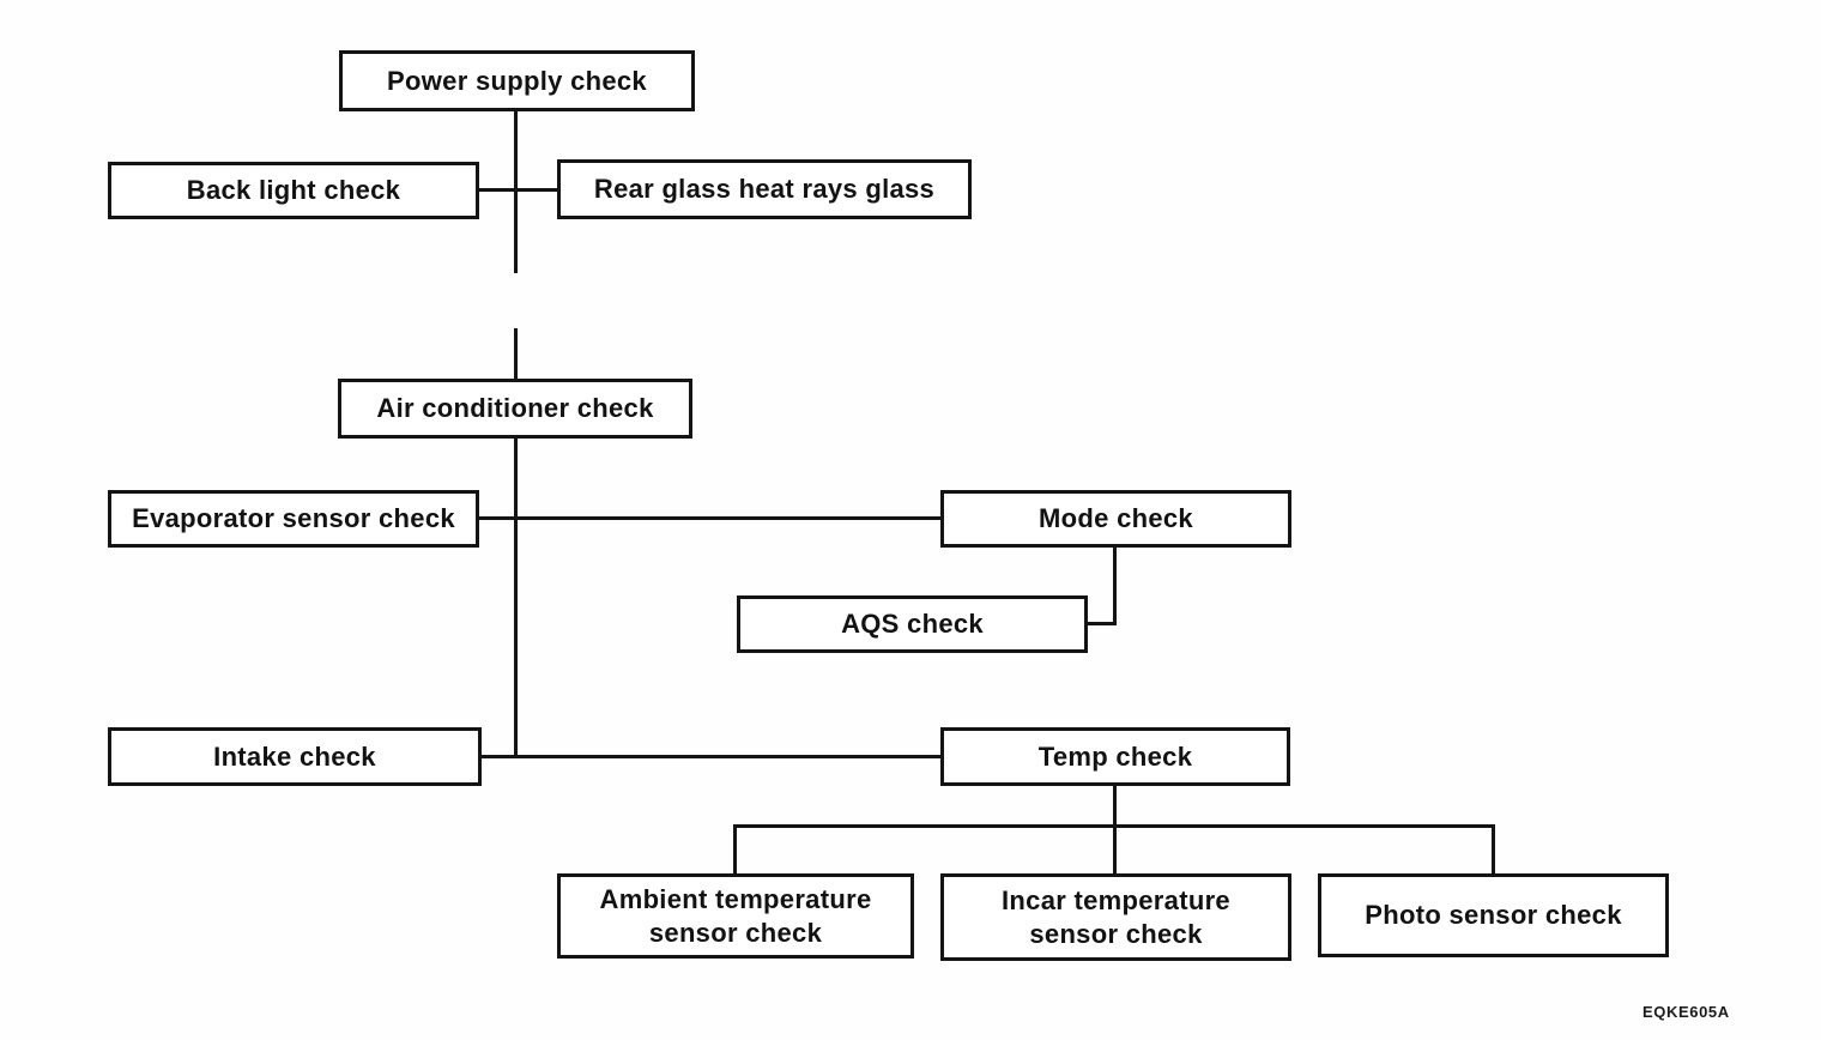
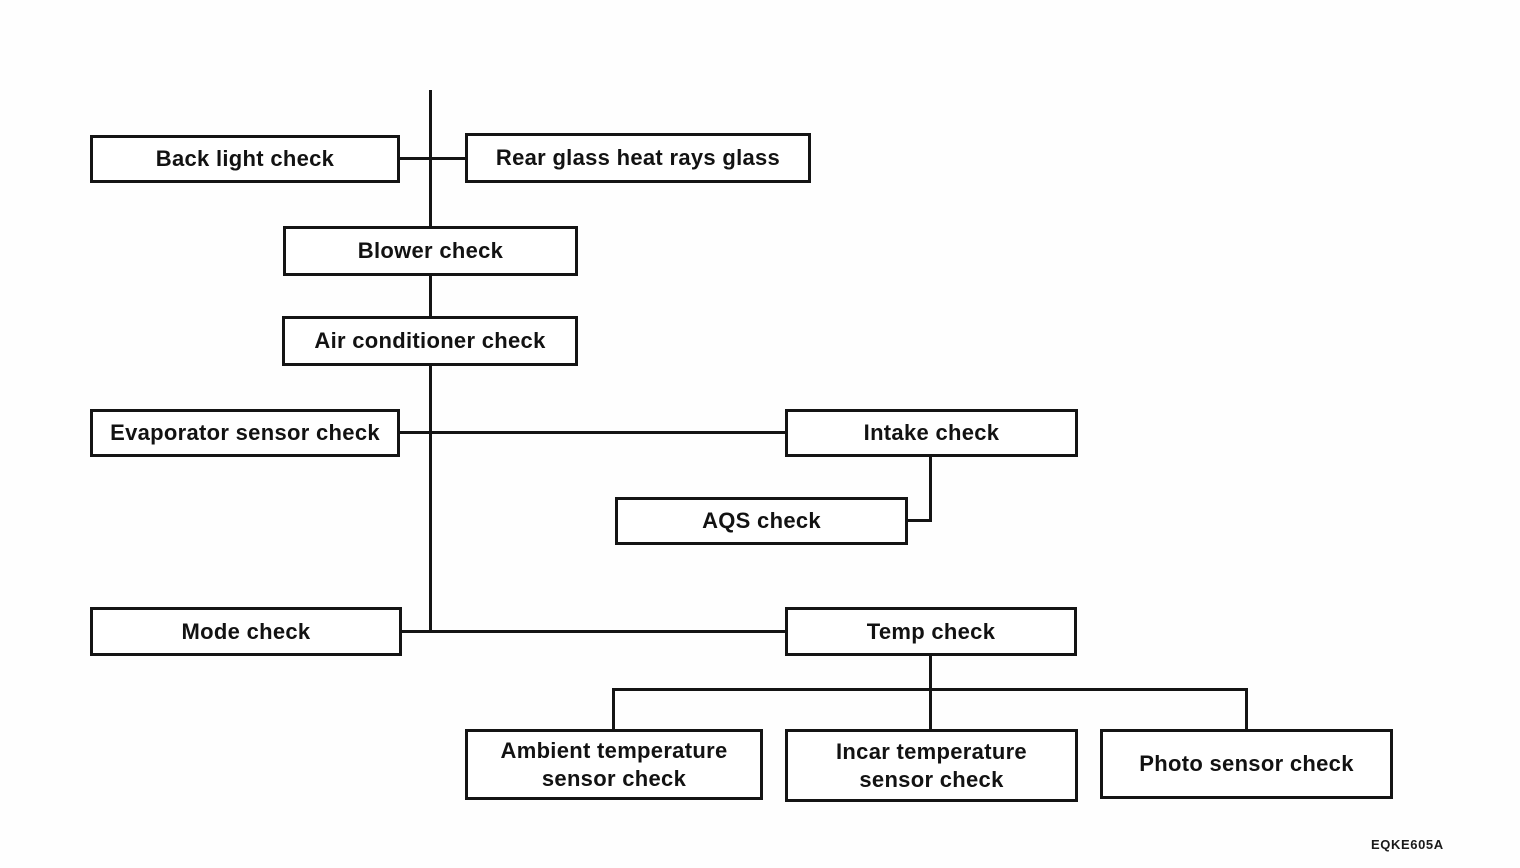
- Power supply check
  Back light check
  Rear glass heat rays glass
+ Blower check
  Air conditioner check
  Evaporator sensor check
- Mode check
+ Intake check
  AQS check
- Intake check
+ Mode check
  Temp check
  Ambient temperature
  sensor check
  Incar temperature
  sensor check
  Photo sensor check
  EQKE605A
